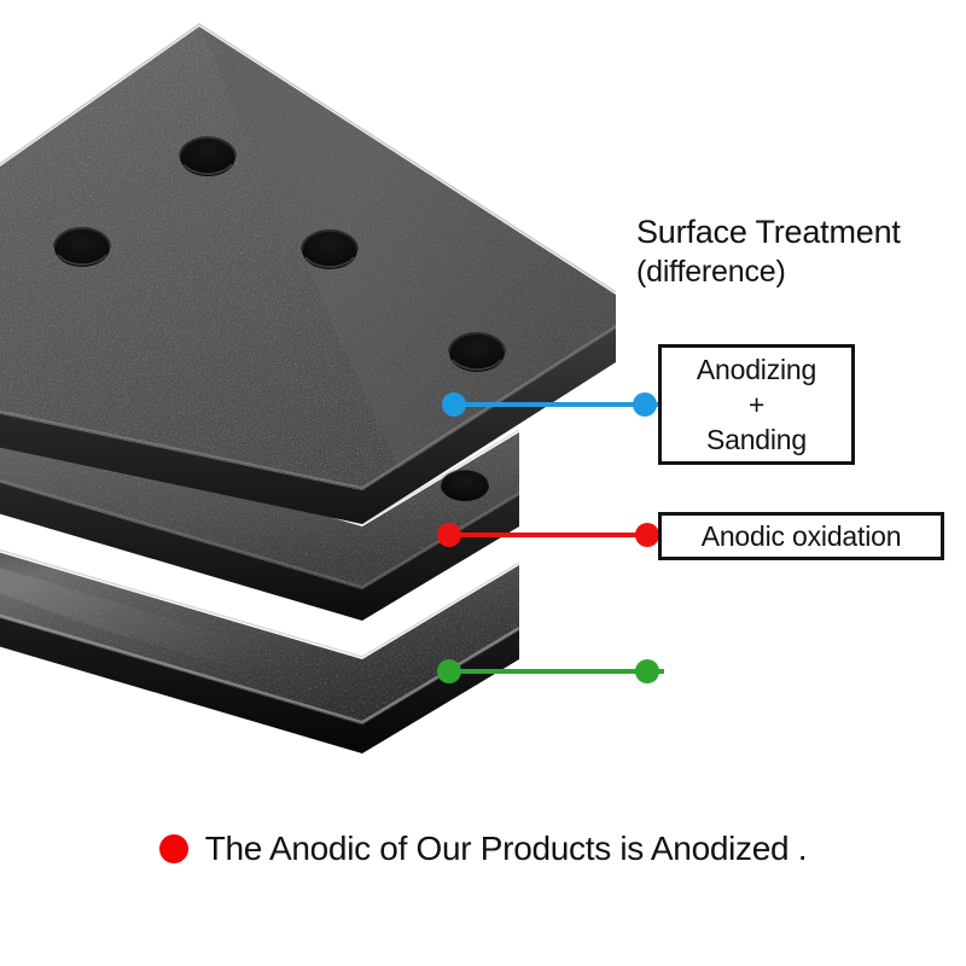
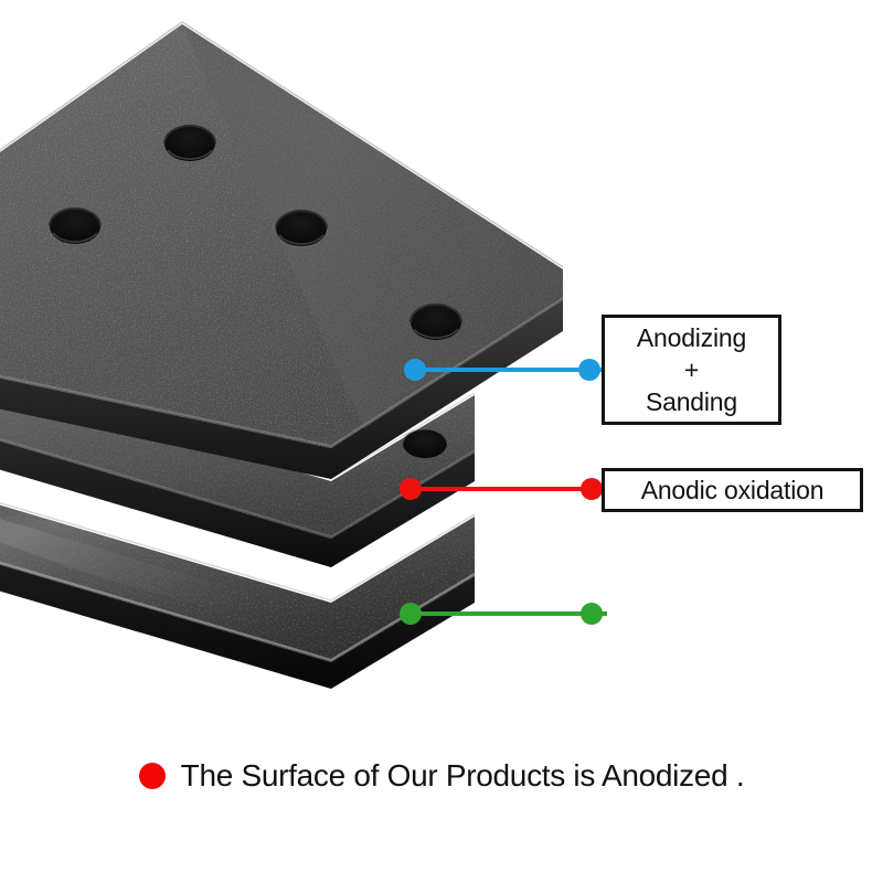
- Surface Treatment
- (difference)
  Anodizing
  +
  Sanding
  Anodic oxidation
- The Anodic of Our Products is Anodized .
+ The Surface of Our Products is Anodized .
